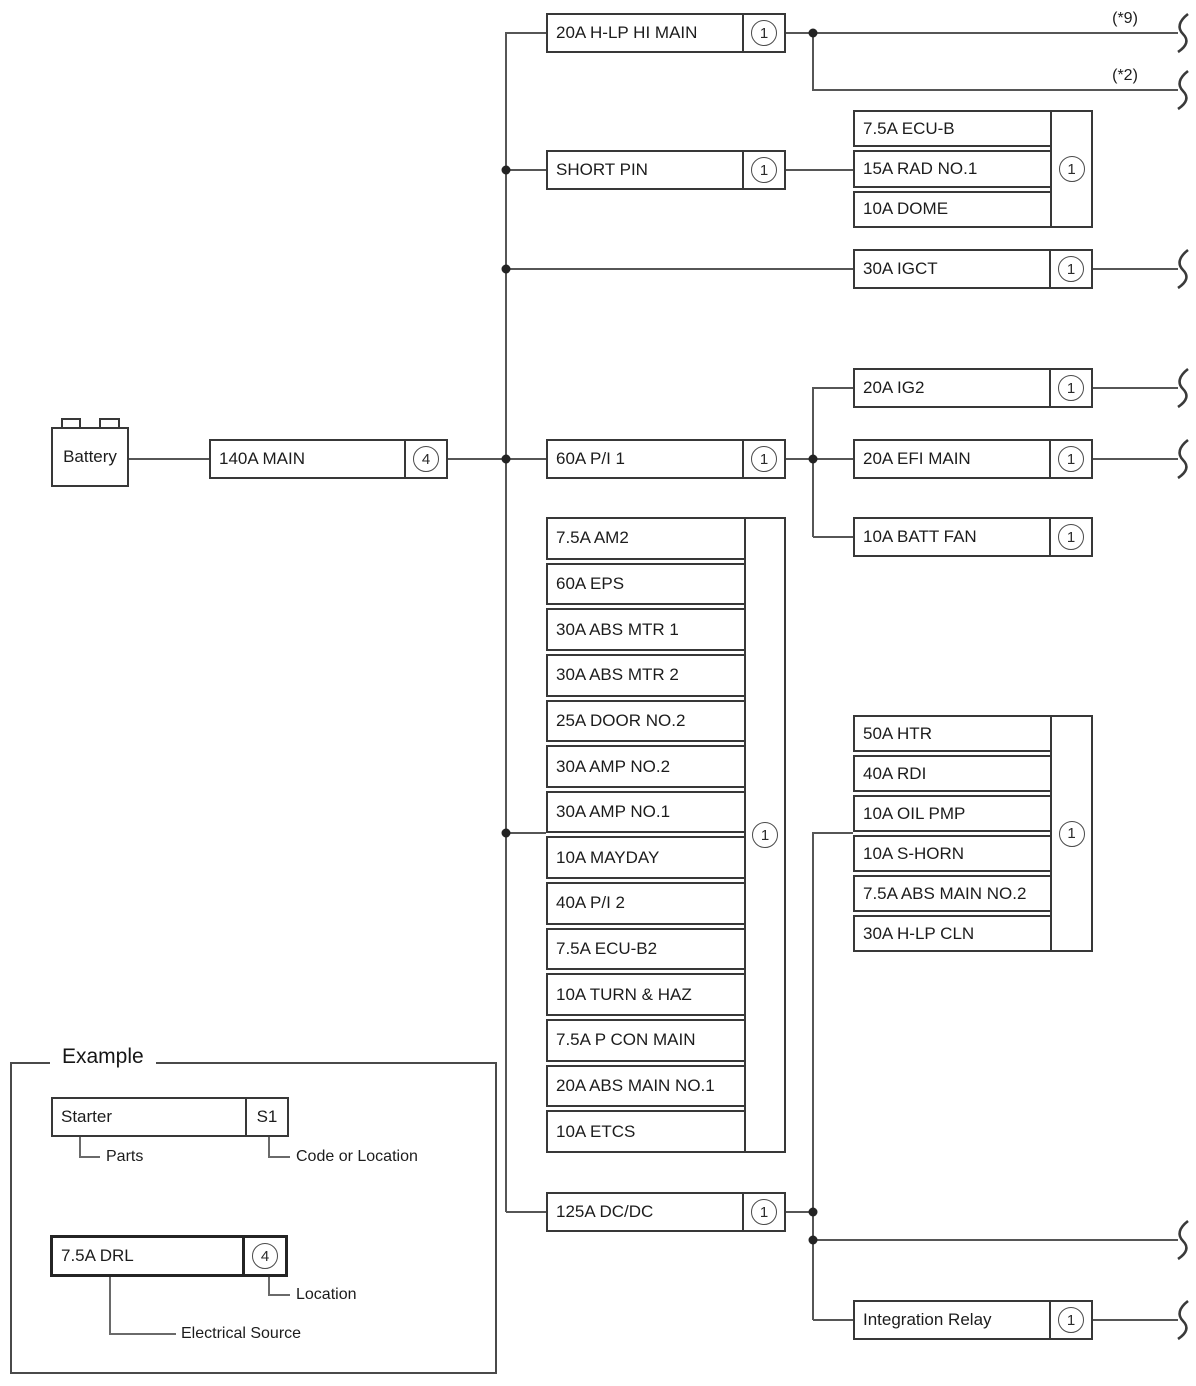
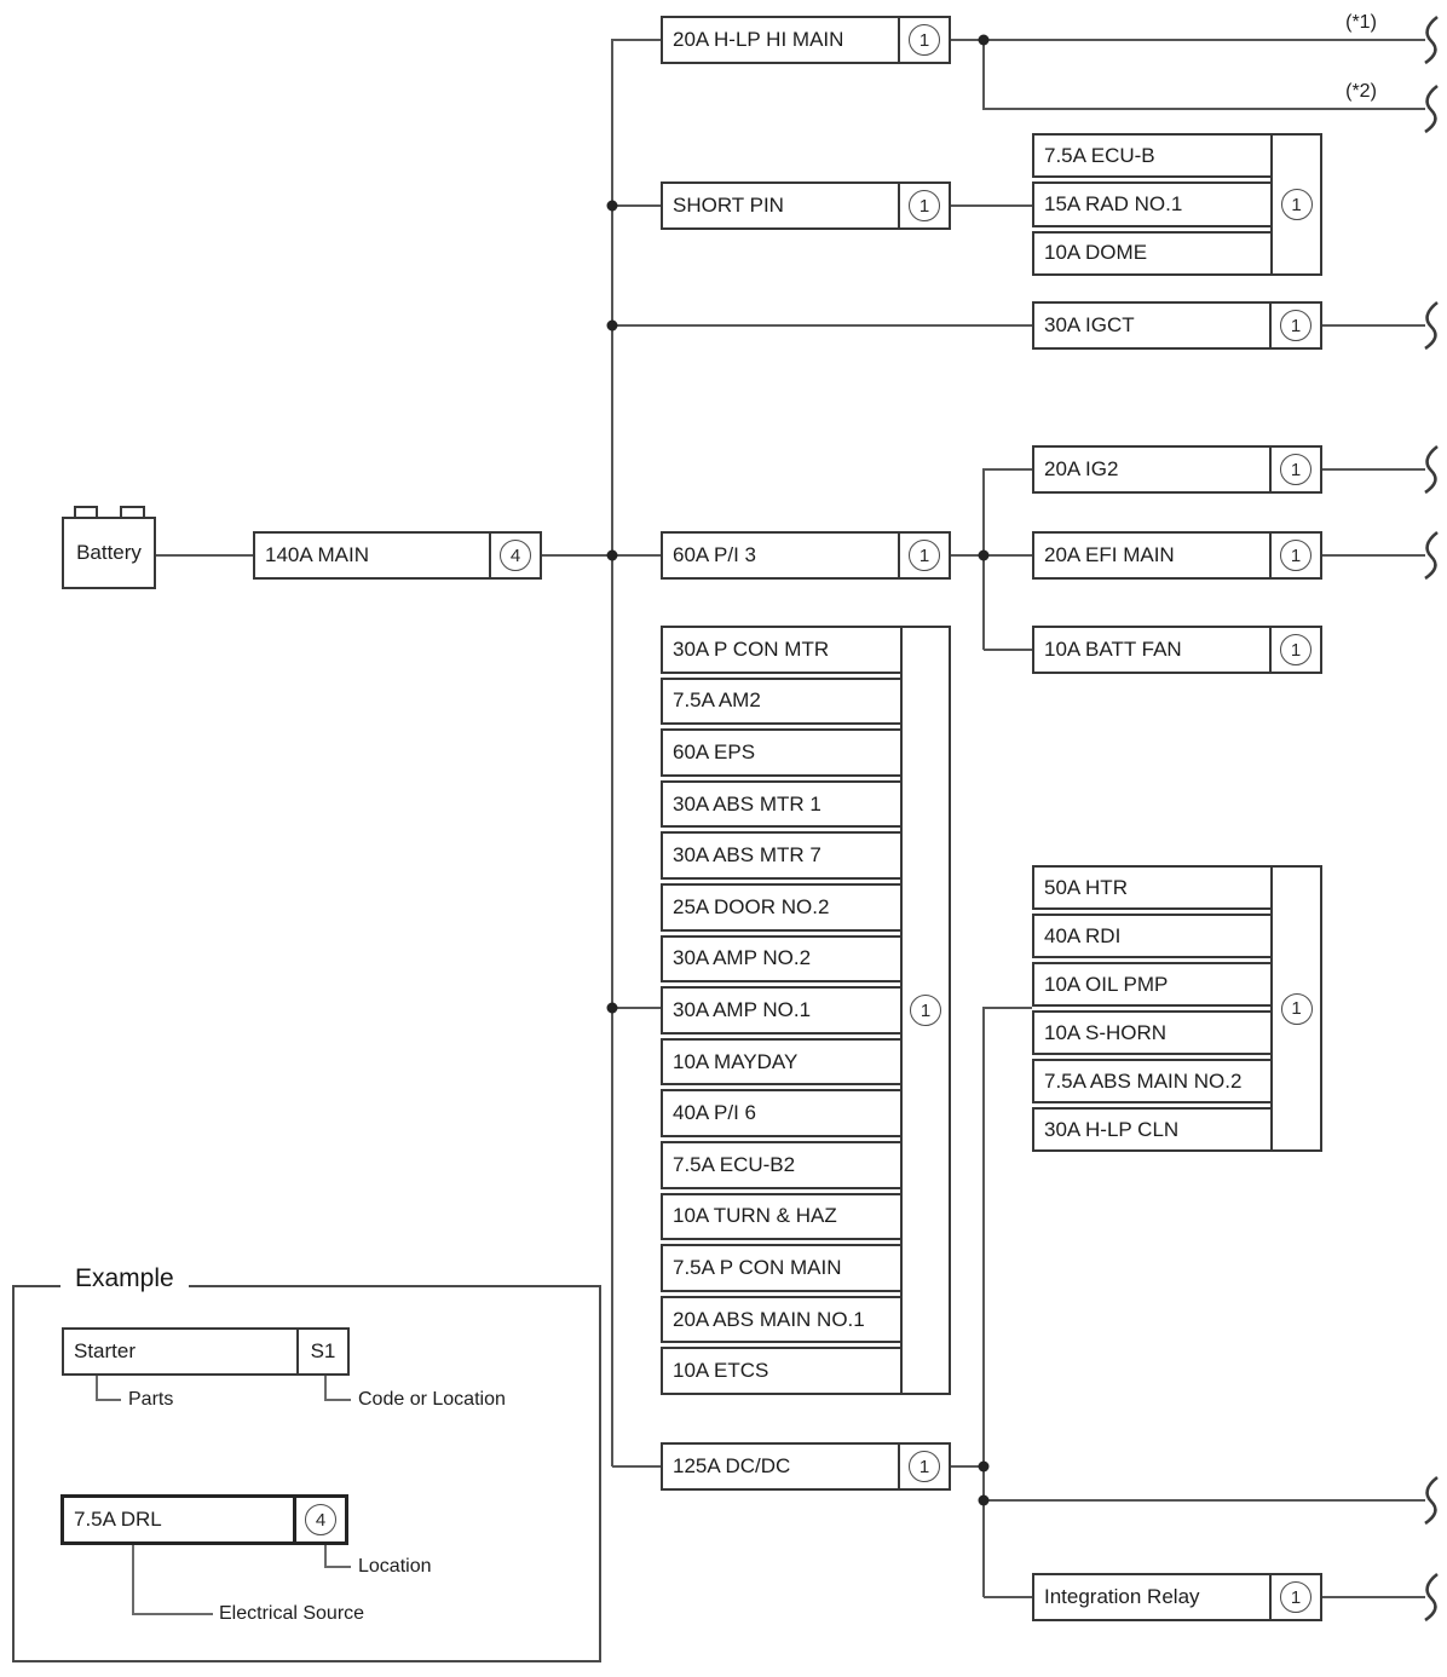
  Battery
  140A MAIN
  4
  20A H-LP HI MAIN
  1
- (*9)
+ (*1)
  (*2)
  SHORT PIN
  1
  7.5A ECU-B
  15A RAD NO.1
  10A DOME
  1
  30A IGCT
  1
- 60A P/I 1
+ 60A P/I 3
  1
  20A IG2
  1
  20A EFI MAIN
  1
  10A BATT FAN
  1
+ 30A P CON MTR
  7.5A AM2
  60A EPS
  30A ABS MTR 1
- 30A ABS MTR 2
+ 30A ABS MTR 7
  25A DOOR NO.2
  30A AMP NO.2
  30A AMP NO.1
  10A MAYDAY
- 40A P/I 2
+ 40A P/I 6
  7.5A ECU-B2
  10A TURN & HAZ
  7.5A P CON MAIN
  20A ABS MAIN NO.1
  10A ETCS
  1
  50A HTR
  40A RDI
  10A OIL PMP
  10A S-HORN
  7.5A ABS MAIN NO.2
  30A H-LP CLN
  1
  125A DC/DC
  1
  Integration Relay
  1
  Example
  Starter
  S1
  Parts
  Code or Location
  7.5A DRL
  4
  Location
  Electrical Source
